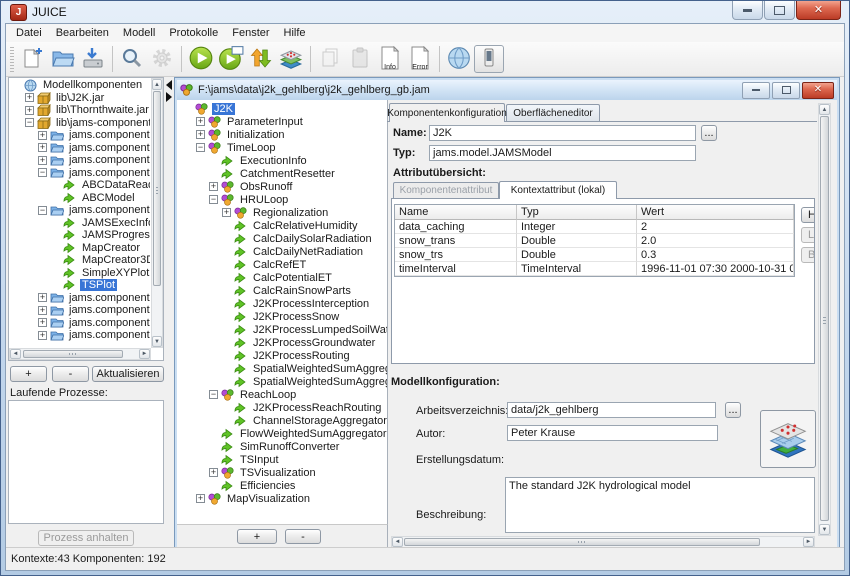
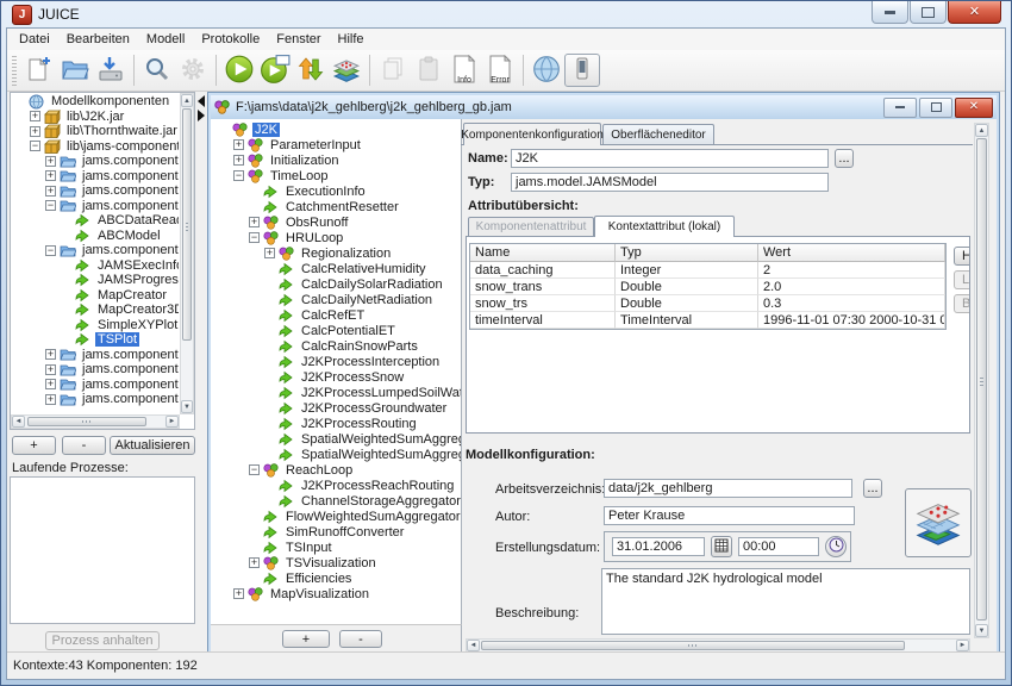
  J
  JUICE
  ✕
  Datei
  Bearbeiten
  Modell
  Protokolle
  Fenster
  Hilfe
  Modellkomponenten
  +
  lib\J2K.jar
  +
  lib\Thornthwaite.jar
  −
  lib\jams-component
  +
  +
  +
  −
  ABCDataRea
  ABCModel
  −
  jams.component
  JAMSExecInf
  JAMSProgres
  MapCreator
  MapCreator3
  SimpleXYPlot
  TSPlot
  +
  +
  jams.component
  +
  +
  +
  -
  Aktualisieren
  Laufende Prozesse:
  Prozess anhalten
  F:\jams\data\j2k_gehlberg\j2k_gehlberg_gb.jam
  ✕
  J2K
  +
  ParameterInput
  +
  Initialization
  −
  TimeLoop
  ExecutionInfo
  CatchmentResetter
  +
  ObsRunoff
  −
  HRULoop
  +
  Regionalization
  CalcRelativeHumidity
  CalcDailySolarRadiation
  CalcDailyNetRadiation
  CalcRefET
  CalcPotentialET
  CalcRainSnowParts
  J2KProcessInterception
  J2KProcessSnow
  J2KProcessLumpedSoilWa
  J2KProcessGroundwater
  J2KProcessRouting
  SpatialWeightedSumAggre
  SpatialWeightedSumAggre
  −
  ReachLoop
  J2KProcessReachRouting
  ChannelStorageAggregator
  FlowWeightedSumAggregator
  SimRunoffConverter
  TSInput
  +
  TSVisualization
  Efficiencies
  +
  MapVisualization
  +
  -
  Komponentenkonfiguration
  Oberflächeneditor
  Name:
  J2K
  ...
  Typ:
  jams.model.JAMSModel
  Attributübersicht:
  Komponentenattribut
  Kontextattribut (lokal)
  Name
  Typ
  Wert
  data_caching
  Integer
  2
  snow_trans
  Double
  2.0
  snow_trs
  Double
  0.3
  timeInterval
  TimeInterval
  1996-11-01 07:30 2000-10-31 0
  L
  Modellkonfiguration:
  Arbeitsverzeichnis
  data/j2k_gehlberg
  ...
  Autor:
  Peter Krause
  Erstellungsdatum:
+ 31.01.2006
+ 00:00
  Beschreibung:
  The standard J2K hydrological model
  Kontexte:43 Komponenten: 192
